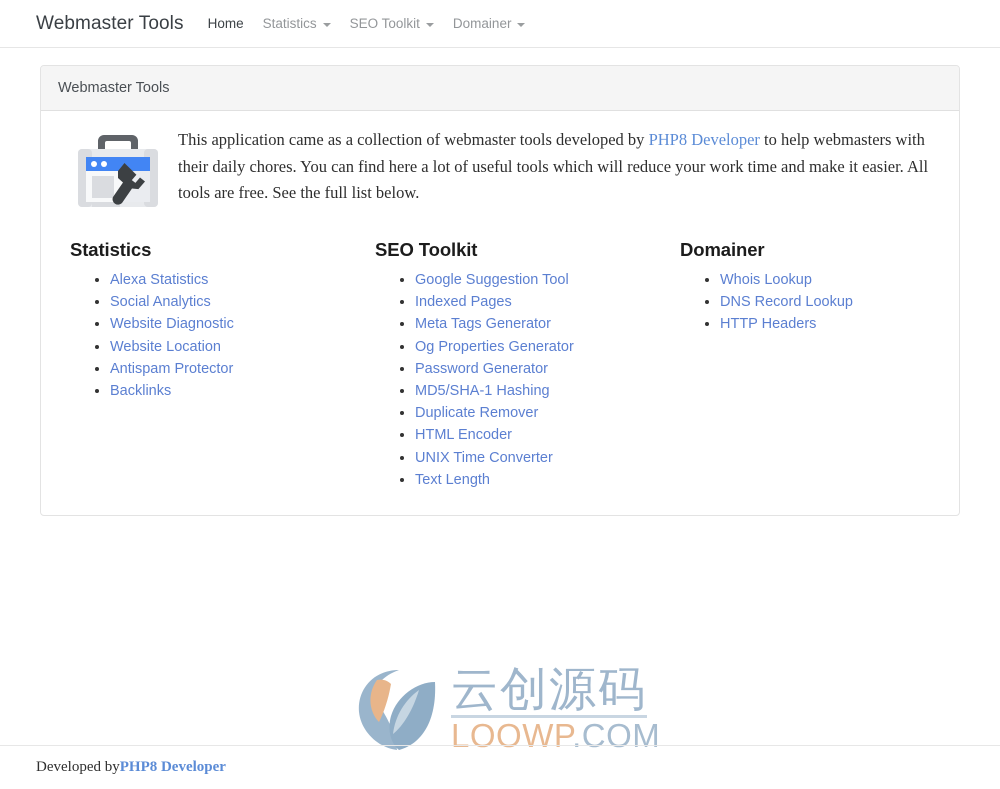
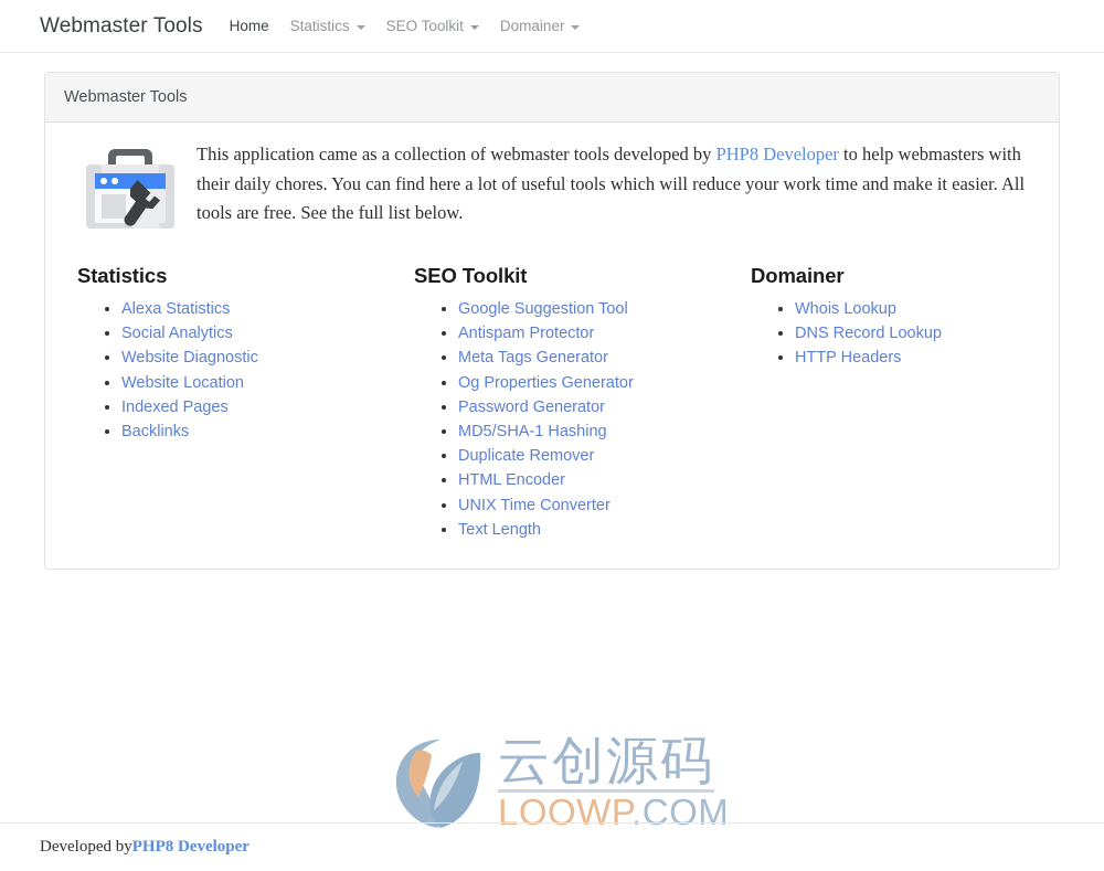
  Webmaster Tools
  Home
  Statistics
  SEO Toolkit
  Domainer
  Webmaster Tools
  This application came as a collection of webmaster tools developed by PHP8 Developer to help webmasters with their daily chores. You can find here a lot of useful tools which will reduce your work time and make it easier. All tools are free. See the full list below.
  Statistics
  Alexa Statistics
  Social Analytics
  Website Diagnostic
  Website Location
- Antispam Protector
+ Indexed Pages
  Backlinks
  SEO Toolkit
  Google Suggestion Tool
- Indexed Pages
+ Antispam Protector
  Meta Tags Generator
  Og Properties Generator
  Password Generator
  MD5/SHA-1 Hashing
  Duplicate Remover
  HTML Encoder
  UNIX Time Converter
  Text Length
  Domainer
  Whois Lookup
  DNS Record Lookup
  HTTP Headers
  云创源码
  LOOWP.COM
  Developed by
  PHP8 Developer
